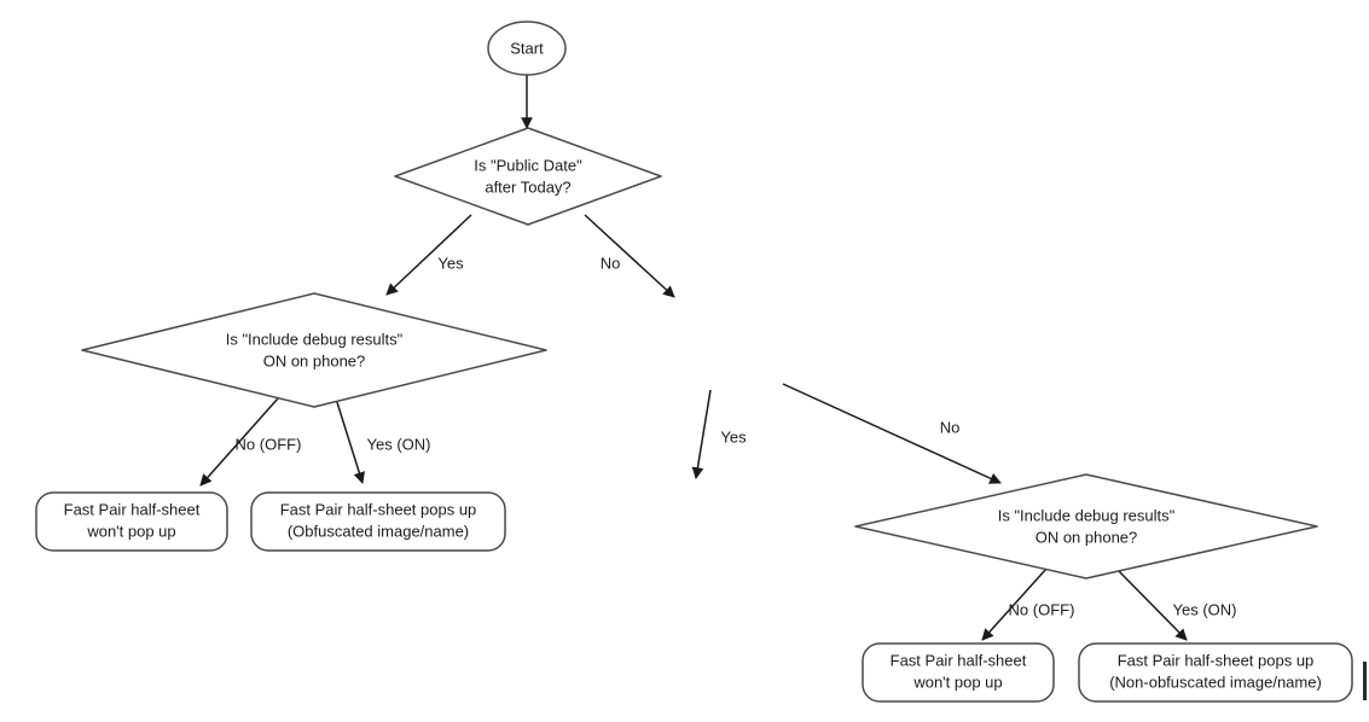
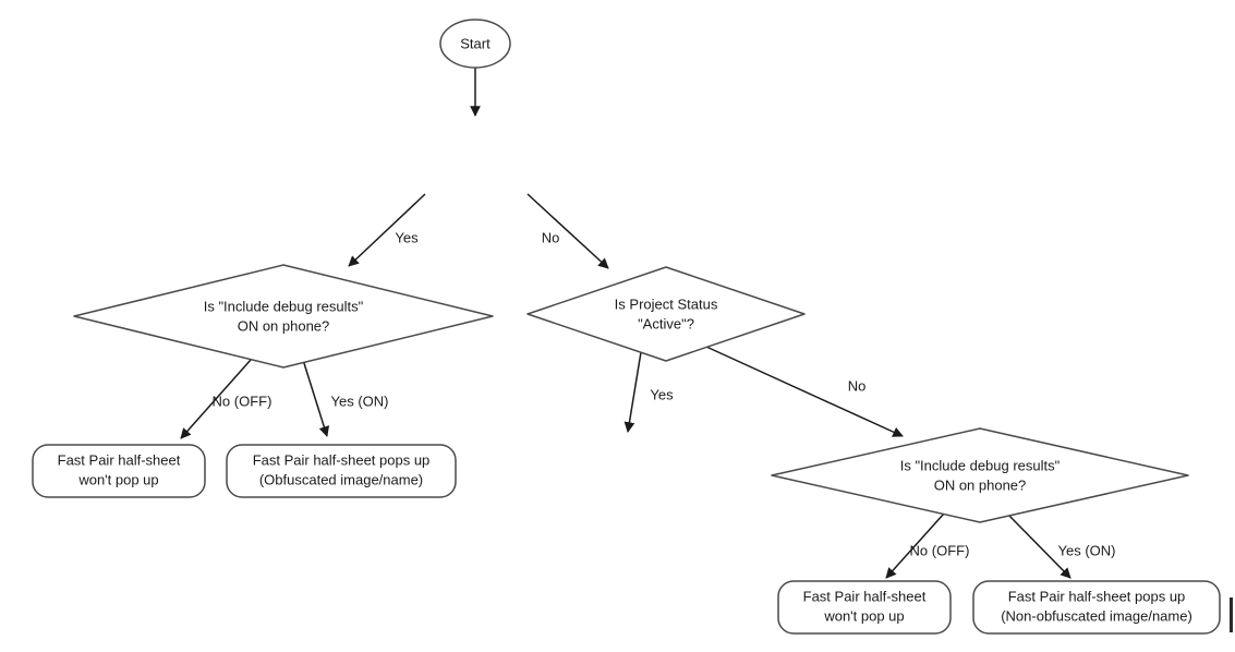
  Yes
  No
  No (OFF)
  Yes (ON)
  Yes
  No
  No (OFF)
  Yes (ON)
  Start
- Is "Public Date"
- after Today?
  Is "Include debug results"
  ON on phone?
+ Is Project Status
+ "Active"?
  Is "Include debug results"
  ON on phone?
  Fast Pair half-sheet
  won't pop up
  Fast Pair half-sheet pops up
  (Obfuscated image/name)
  Fast Pair half-sheet
  won't pop up
  Fast Pair half-sheet pops up
  (Non-obfuscated image/name)
